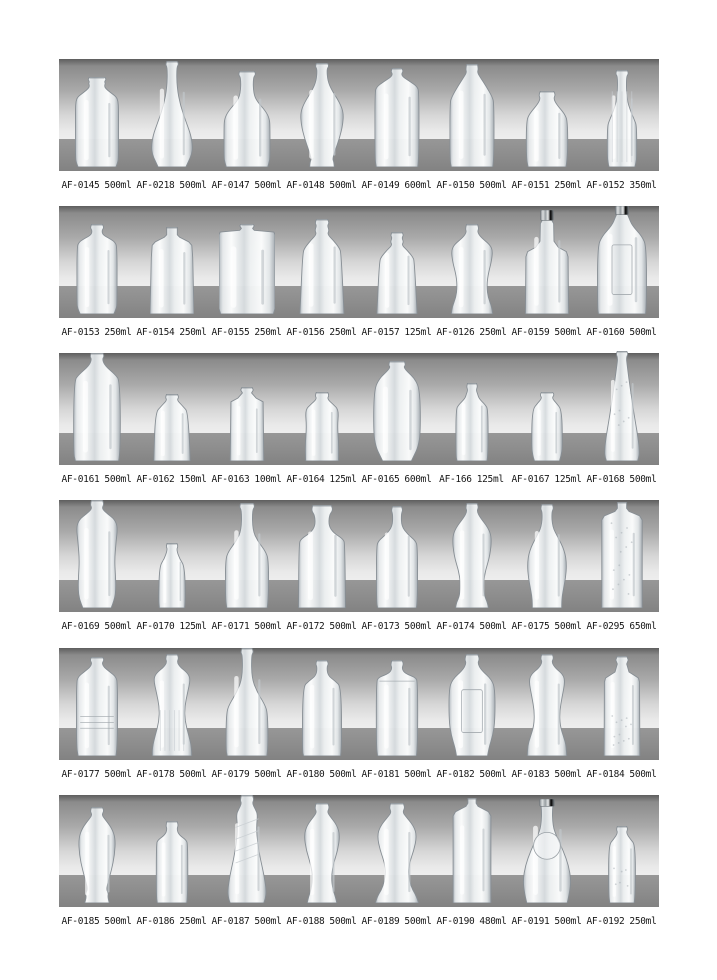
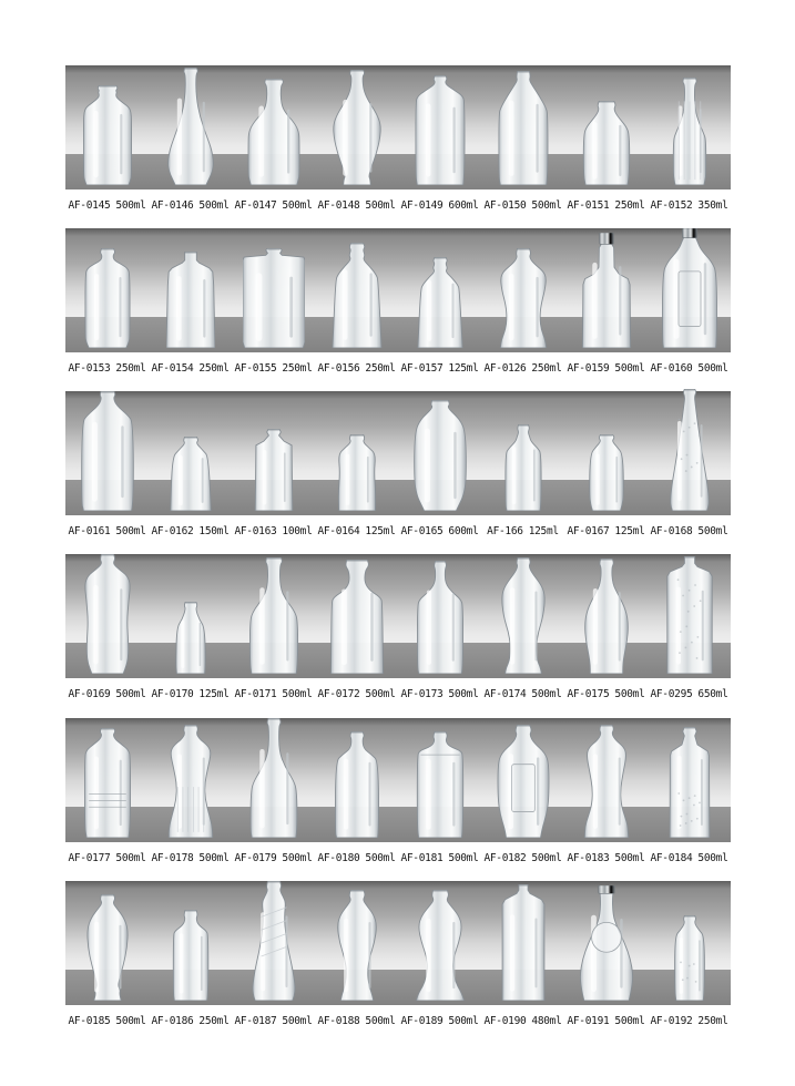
  AF-0145 500ml
- AF-0218 500ml
+ AF-0146 500ml
  AF-0147 500ml
  AF-0148 500ml
  AF-0149 600ml
  AF-0150 500ml
  AF-0151 250ml
  AF-0152 350ml
  AF-0153 250ml
  AF-0154 250ml
  AF-0155 250ml
  AF-0156 250ml
  AF-0157 125ml
  AF-0126 250ml
  AF-0159 500ml
  AF-0160 500ml
  AF-0161 500ml
  AF-0162 150ml
  AF-0163 100ml
  AF-0164 125ml
  AF-0165 600ml
  AF-166 125ml
  AF-0167 125ml
  AF-0168 500ml
  AF-0169 500ml
  AF-0170 125ml
  AF-0171 500ml
  AF-0172 500ml
  AF-0173 500ml
  AF-0174 500ml
  AF-0175 500ml
  AF-0295 650ml
  AF-0177 500ml
  AF-0178 500ml
  AF-0179 500ml
  AF-0180 500ml
  AF-0181 500ml
  AF-0182 500ml
  AF-0183 500ml
  AF-0184 500ml
  AF-0185 500ml
  AF-0186 250ml
  AF-0187 500ml
  AF-0188 500ml
  AF-0189 500ml
  AF-0190 480ml
  AF-0191 500ml
  AF-0192 250ml
